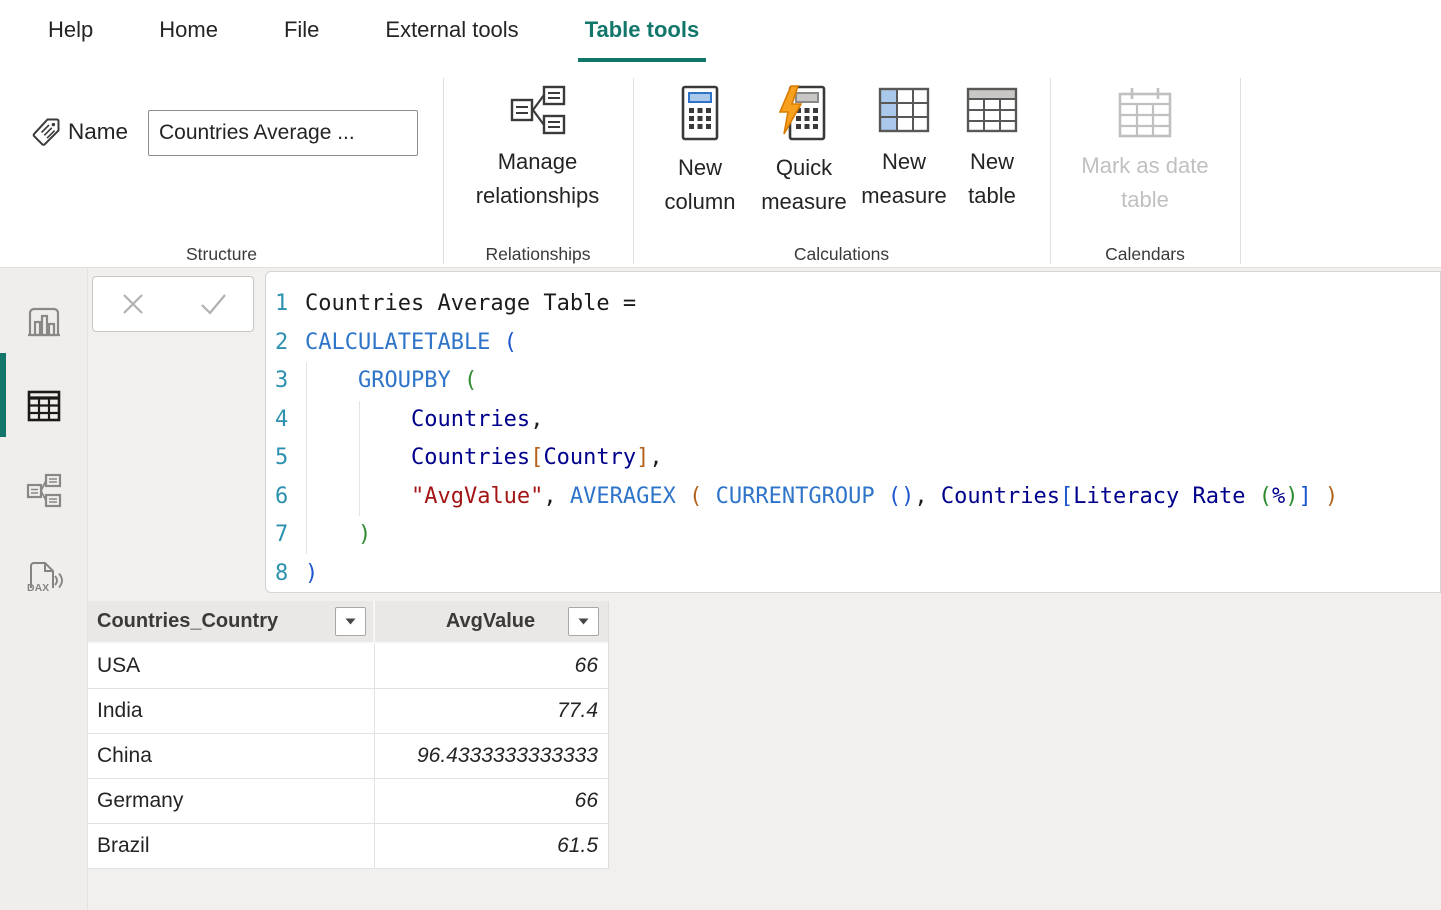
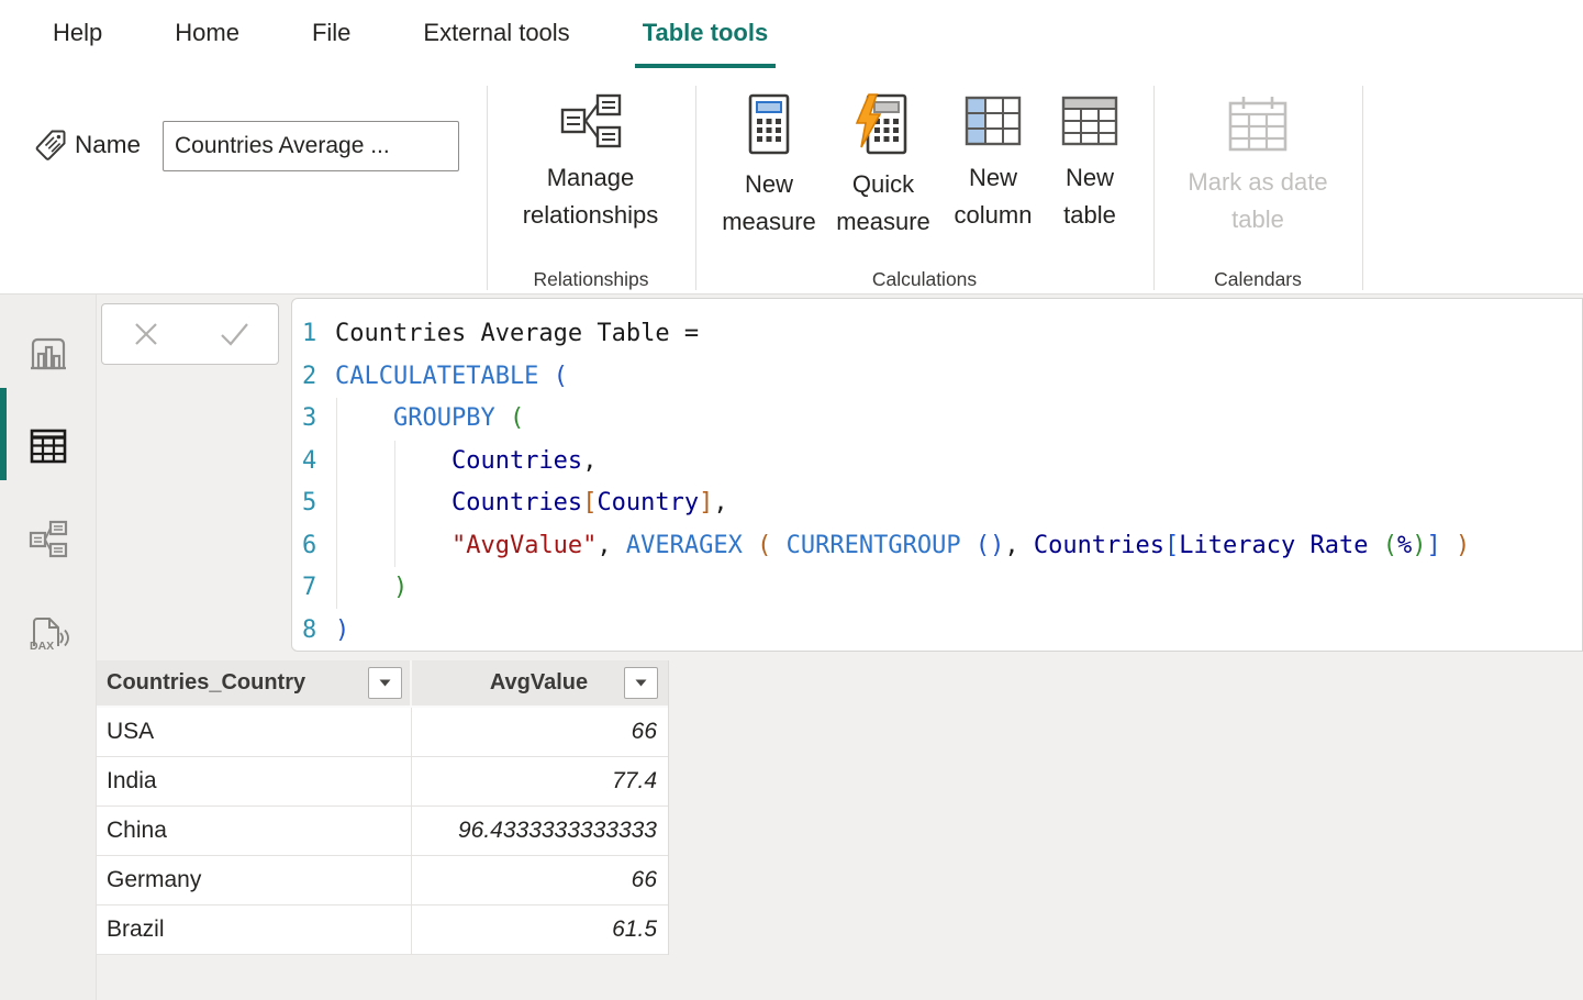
  Help
  Home
  File
  External tools
  Table tools
  Name
  Countries Average ...
- Structure
  Manage relationships
  Relationships
- New column
+ New measure
  Quick measure
- New measure
+ New column
  New table
  Calculations
  Mark as date table
  Calendars
  DAX
  1
  Countries Average Table =
  2
  CALCULATETABLE (
  3
  GROUPBY (
  4
  Countries,
  5
  Countries[Country],
  6
  "AvgValue", AVERAGEX ( CURRENTGROUP (), Countries[Literacy Rate (%)] )
  7
  )
  8
  )
  Countries_Country
  AvgValue
  USA
  66
  India
  77.4
  China
  96.4333333333333
  Germany
  66
  Brazil
  61.5
